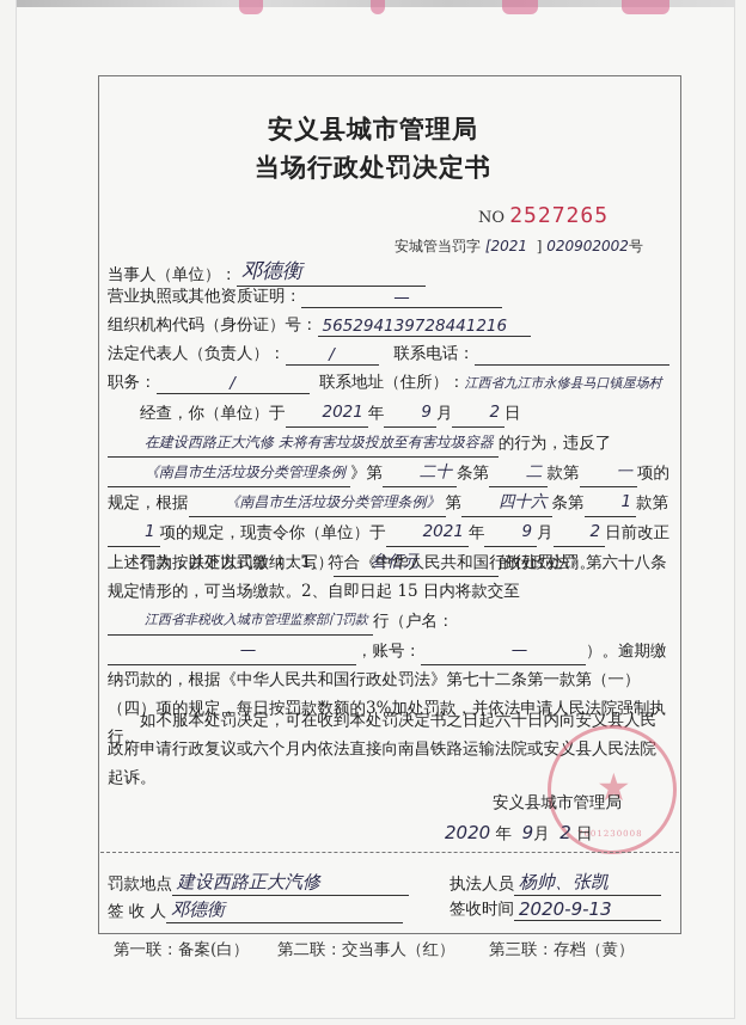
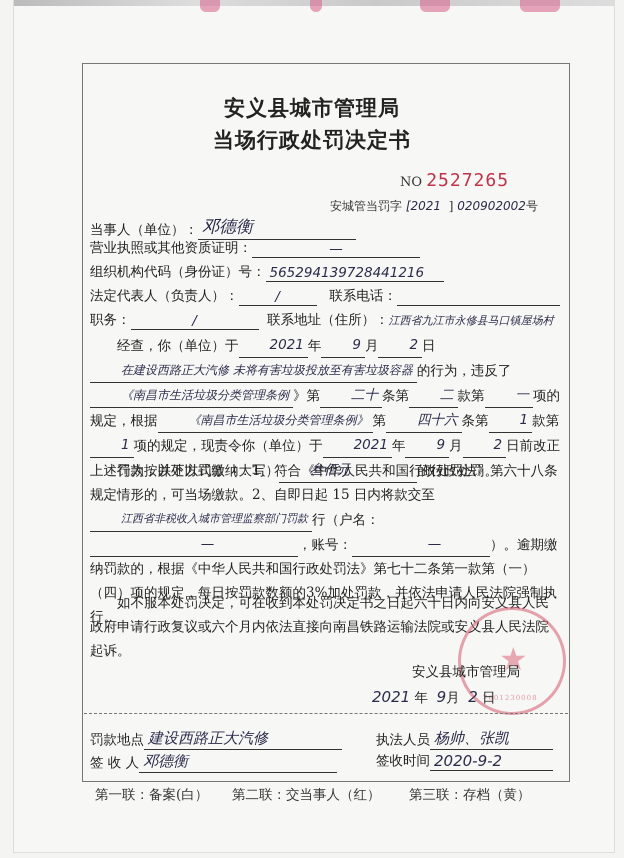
  安义县城市管理局
  当场行政处罚决定书
  NO 2527265
  安城管当罚字 [2021 ] 020902002号
  当事人（单位）： 邓德衡
  营业执照或其他资质证明： —
  组织机构代码（身份证）号： 565294139728441216
  法定代表人（负责人）： / 联系电话：
  职务： / 联系地址（住所）：江西省九江市永修县马口镇屋场村
  经查，你（单位）于 2021 年 9 月 2 日在建设西路正大汽修 未将有害垃圾投放至有害垃圾容器 的行为，违反了《南昌市生活垃圾分类管理条例 》第 二十 条第 二 款第 一 项的规定，根据 《南昌市生活垃圾分类管理条例》 第 四十六 条第 1 款第1 项的规定，现责令你（单位）于 2021 年 9 月 2 日前改正上述行为，并处以罚款（大写） 叁佰元 的行政处罚。
  罚款按以下方式缴纳：1、符合《中华人民共和国行政处罚法》第六十八条规定情形的，可当场缴款。2、自即日起 15 日内将款交至江西省非税收入城市管理监察部门罚款 行（户名：— ，账号： — ）。逾期缴纳罚款的，根据《中华人民共和国行政处罚法》第七十二条第一款第（一）（四）项的规定，每日按罚款数额的3%加处罚款，并依法申请人民法院强制执行。
  如不服本处罚决定，可在收到本处罚决定书之日起六十日内向安义县人民政府申请行政复议或六个月内依法直接向南昌铁路运输法院或安义县人民法院起诉。
  ★
  7601230008
  安义县城市管理局
- 2020 年 9月 2 日
+ 2021 年 9月 2 日
  罚款地点 建设西路正大汽修
  执法人员 杨帅、张凯
  签 收 人 邓德衡
- 签收时间 2020-9-13
+ 签收时间 2020-9-2
  第一联：备案(白）
  第二联：交当事人（红）
  第三联：存档（黄）
